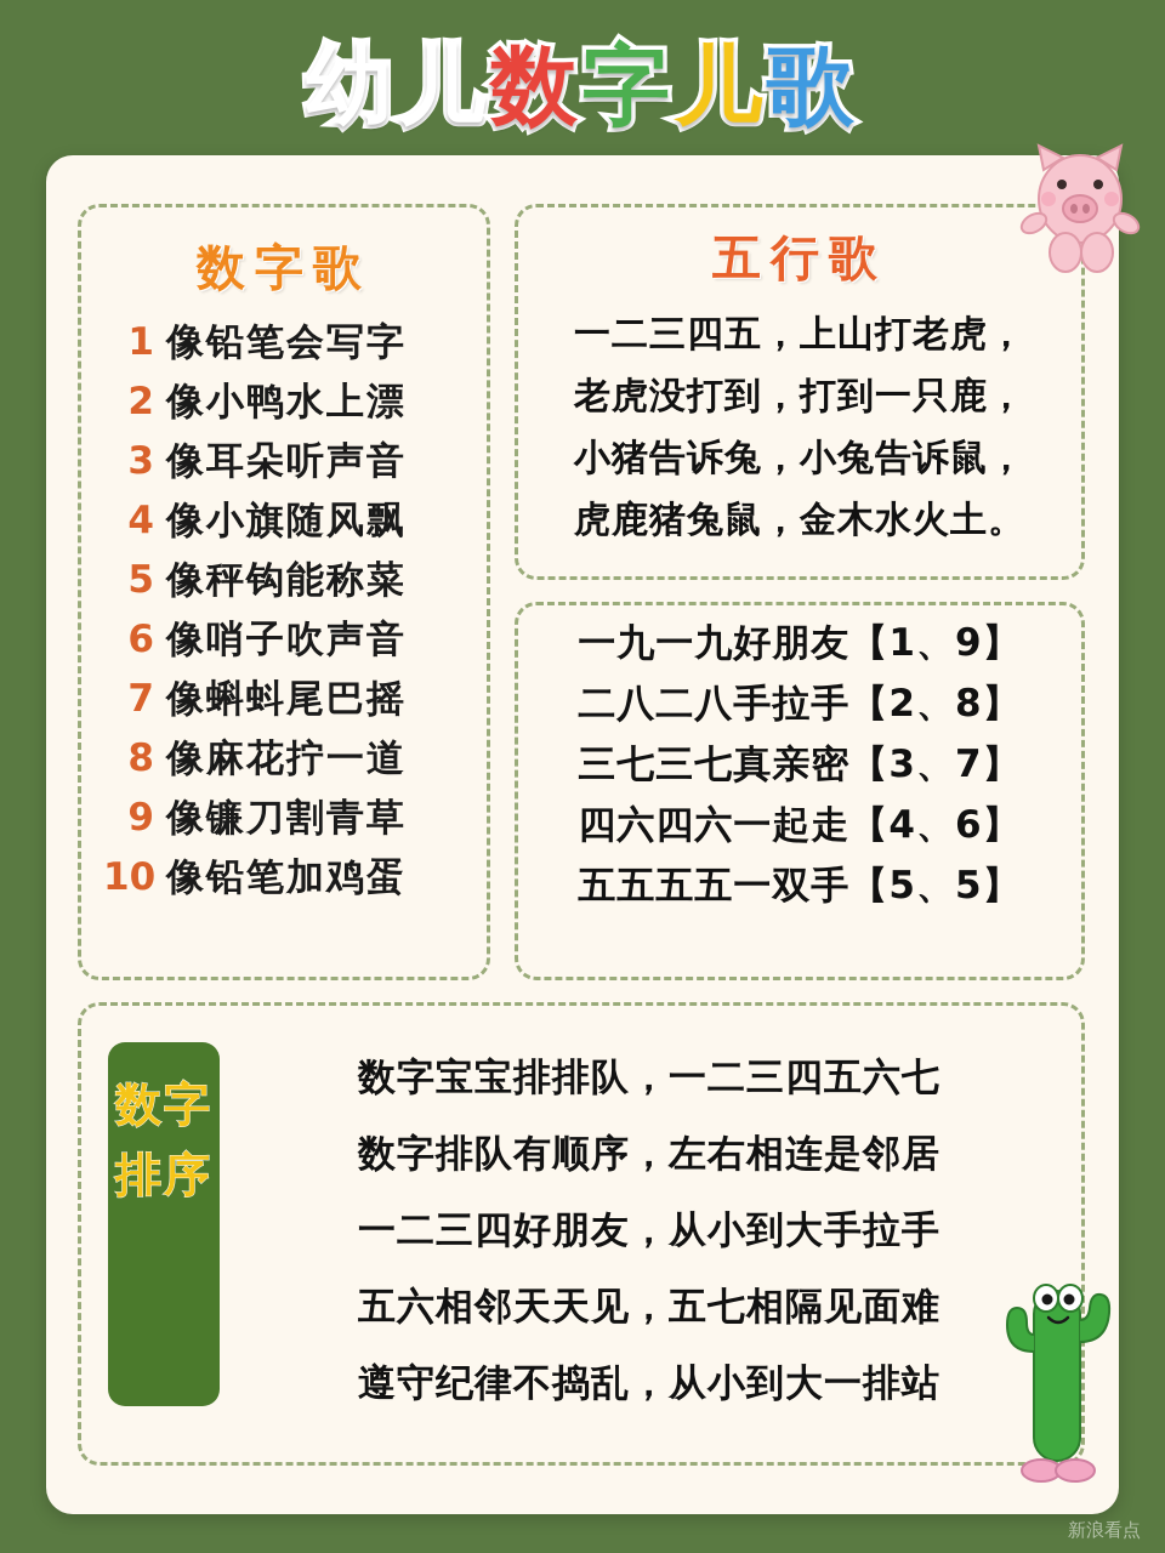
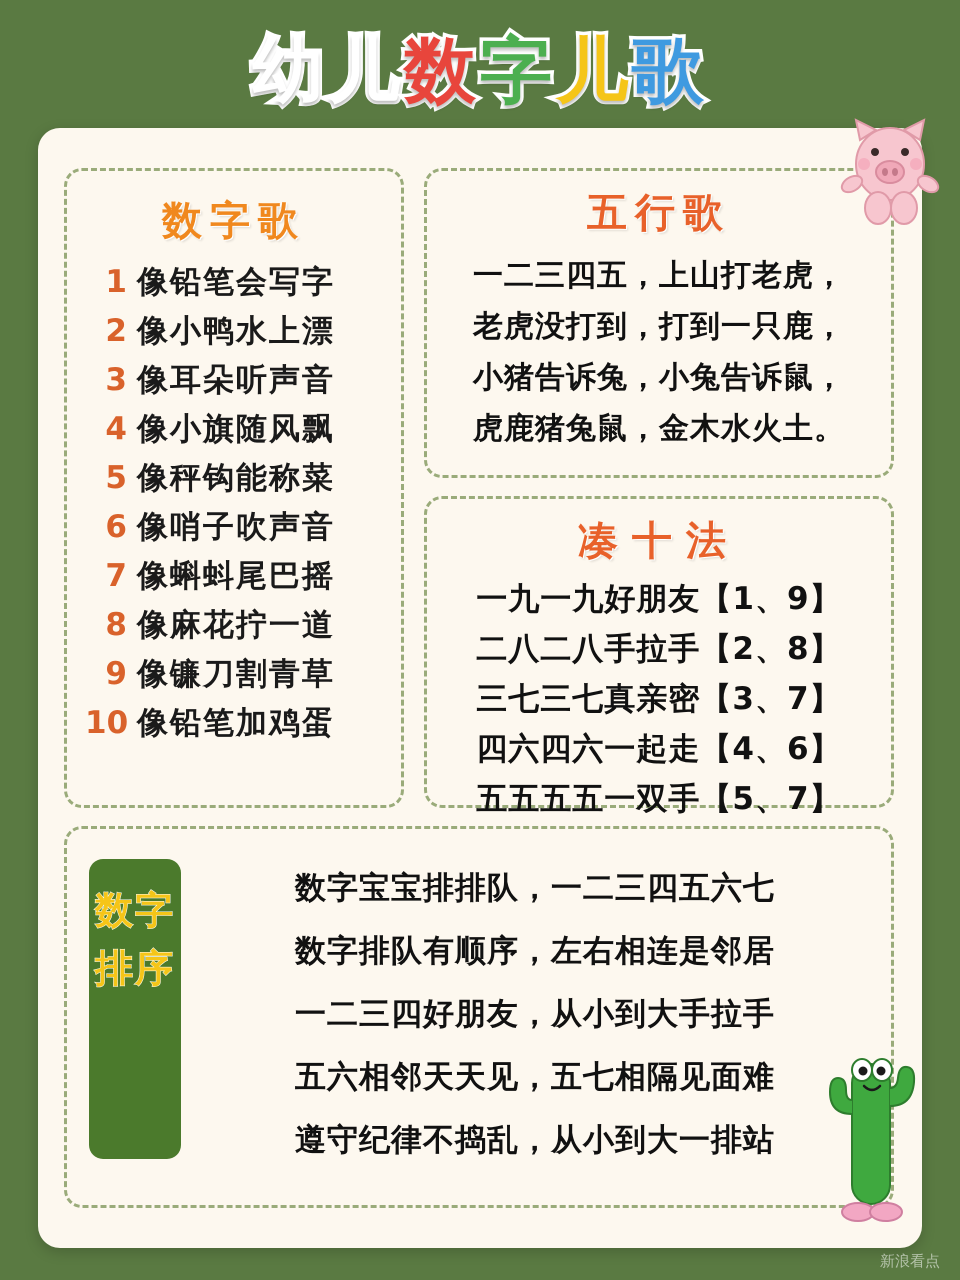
  幼儿数字儿歌
  数字歌
  1
  像铅笔会写字
  2
  像小鸭水上漂
  3
  像耳朵听声音
  4
  像小旗随风飘
  5
  像秤钩能称菜
  6
  像哨子吹声音
  7
  像蝌蚪尾巴摇
  8
  像麻花拧一道
  9
  像镰刀割青草
  10
  像铅笔加鸡蛋
  五行歌
  一二三四五，上山打老虎，
  老虎没打到，打到一只鹿，
  小猪告诉兔，小兔告诉鼠，
  虎鹿猪兔鼠，金木水火土。
+ 凑十法
  一九一九好朋友【1、9】
  二八二八手拉手【2、8】
  三七三七真亲密【3、7】
  四六四六一起走【4、6】
- 五五五五一双手【5、5】
+ 五五五五一双手【5、7】
  数字排序
  数字宝宝排排队，一二三四五六七
  数字排队有顺序，左右相连是邻居
  一二三四好朋友，从小到大手拉手
  五六相邻天天见，五七相隔见面难
  遵守纪律不捣乱，从小到大一排站
  新浪看点
